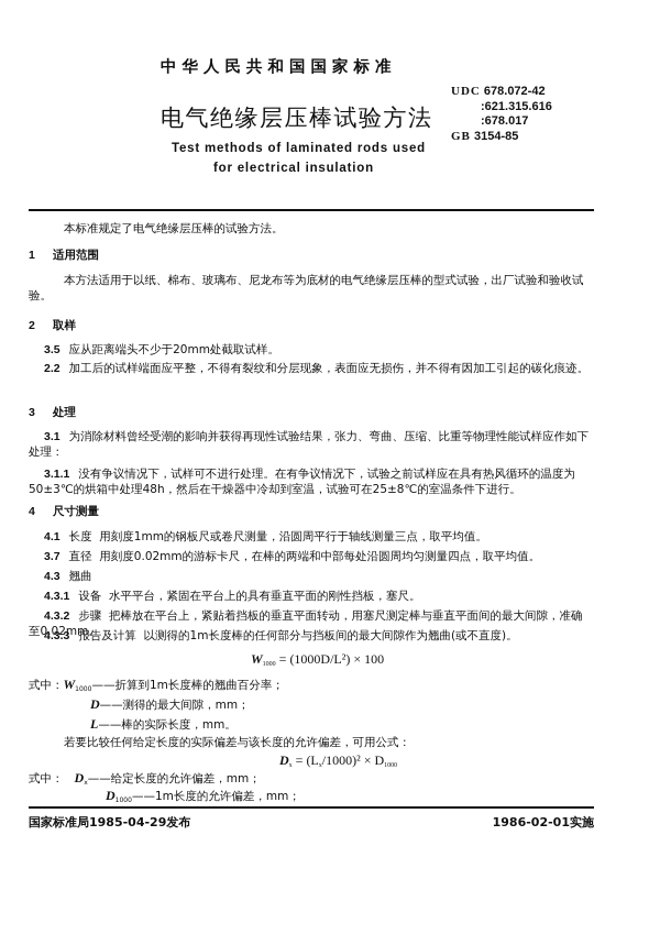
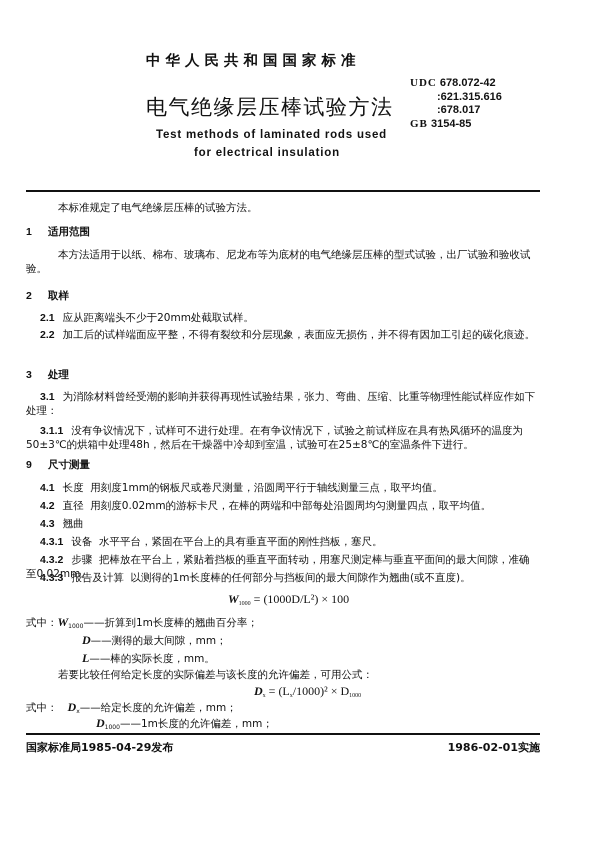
  中华人民共和国国家标准
  电气绝缘层压棒试验方法
  Test methods of laminated rods used
  for electrical insulation
  UDC 678.072-42
  :621.315.616
  :678.017
  GB 3154-85
  本标准规定了电气绝缘层压棒的试验方法。
  1 适用范围
  本方法适用于以纸、棉布、玻璃布、尼龙布等为底材的电气绝缘层压棒的型式试验，出厂试验和验收试验。
  2 取样
- 3.5 应从距离端头不少于20mm处截取试样。
+ 2.1 应从距离端头不少于20mm处截取试样。
  2.2 加工后的试样端面应平整，不得有裂纹和分层现象，表面应无损伤，并不得有因加工引起的碳化痕迹。
  3 处理
  3.1 为消除材料曾经受潮的影响并获得再现性试验结果，张力、弯曲、压缩、比重等物理性能试样应作如下处理：
  3.1.1 没有争议情况下，试样可不进行处理。在有争议情况下，试验之前试样应在具有热风循环的温度为50±3℃的烘箱中处理48h，然后在干燥器中冷却到室温，试验可在25±8℃的室温条件下进行。
- 4 尺寸测量
+ 9 尺寸测量
  4.1 长度 用刻度1mm的钢板尺或卷尺测量，沿圆周平行于轴线测量三点，取平均值。
- 3.7 直径 用刻度0.02mm的游标卡尺，在棒的两端和中部每处沿圆周均匀测量四点，取平均值。
+ 4.2 直径 用刻度0.02mm的游标卡尺，在棒的两端和中部每处沿圆周均匀测量四点，取平均值。
  4.3 翘曲
  4.3.1 设备 水平平台，紧固在平台上的具有垂直平面的刚性挡板，塞尺。
  4.3.2 步骤 把棒放在平台上，紧贴着挡板的垂直平面转动，用塞尺测定棒与垂直平面间的最大间隙，准确至0.02mm。
  4.3.3 报告及计算 以测得的1m长度棒的任何部分与挡板间的最大间隙作为翘曲(或不直度)。
  W = (1000D/L²) × 100
  式中：W ——折算到1m长度棒的翘曲百分率；
  D——测得的最大间隙，mm；
  L——棒的实际长度，mm。
  若要比较任何给定长度的实际偏差与该长度的允许偏差，可用公式：
  式中： D ——给定长度的允许偏差，mm；
  D ——1m长度的允许偏差，mm；
  国家标准局1985-04-29发布
  1986-02-01实施
